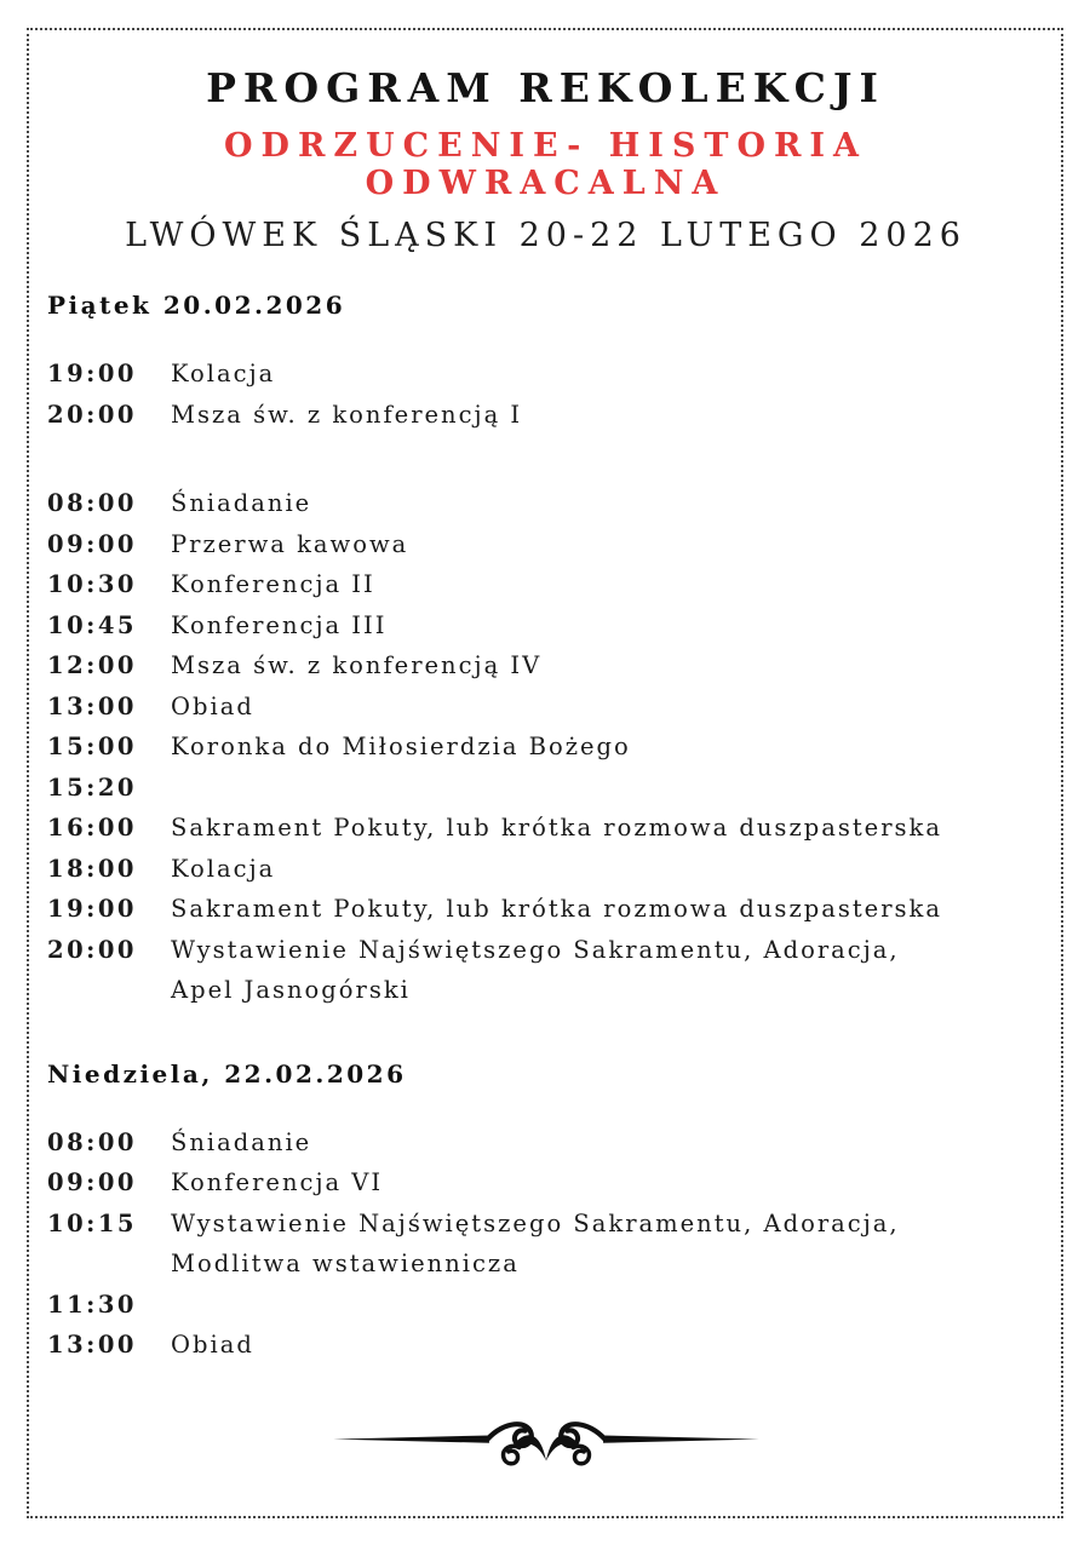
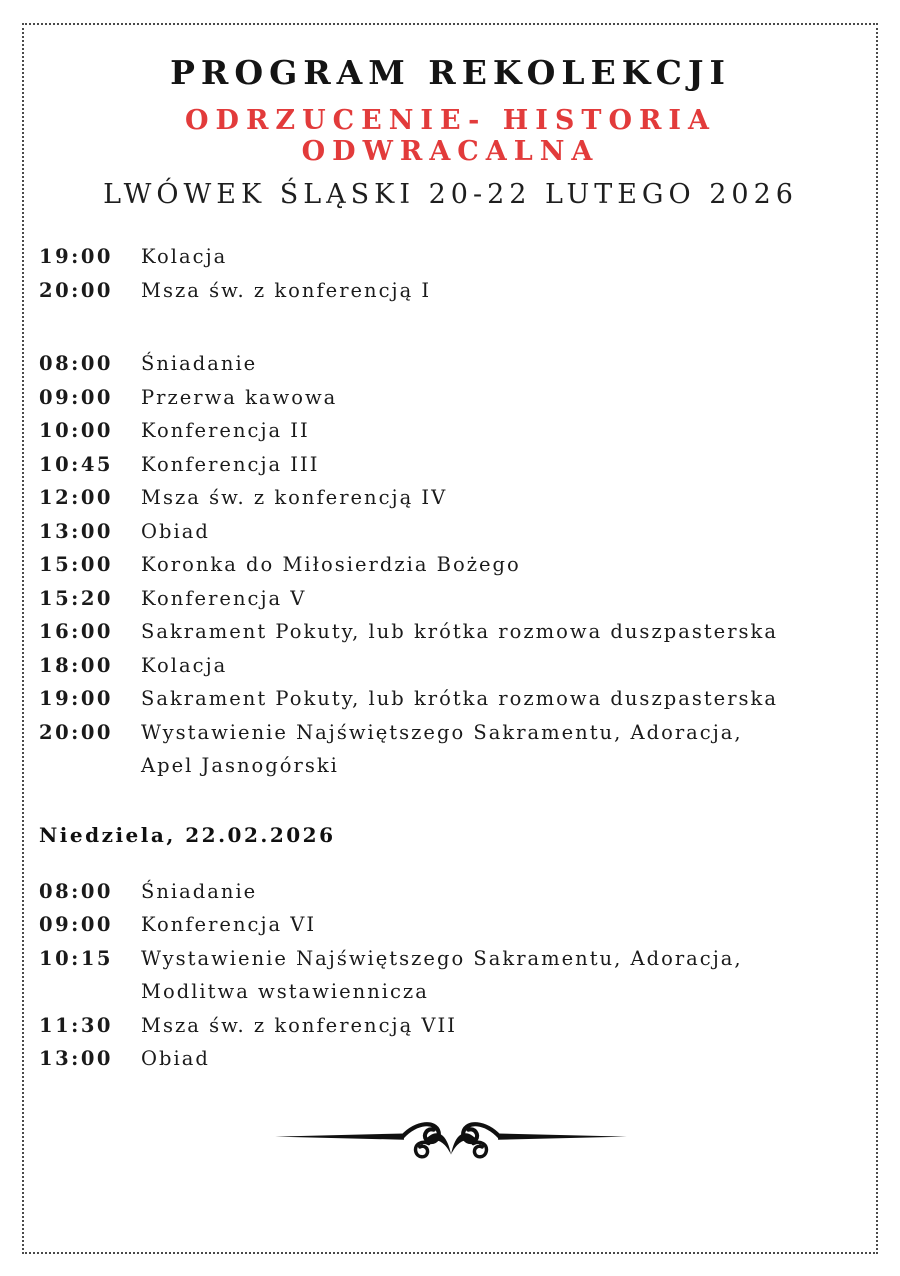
  PROGRAM REKOLEKCJI
  ODRZUCENIE- HISTORIA ODWRACALNA
  LWÓWEK ŚLĄSKI 20-22 LUTEGO 2026
- Piątek 20.02.2026
  19:00
  Kolacja
  20:00
  Msza św. z konferencją I
  08:00
  Śniadanie
  09:00
  Przerwa kawowa
- 10:30
+ 10:00
  Konferencja II
  10:45
  Konferencja III
  12:00
  Msza św. z konferencją IV
  13:00
  Obiad
  15:00
  Koronka do Miłosierdzia Bożego
  15:20
+ Konferencja V
  16:00
  Sakrament Pokuty, lub krótka rozmowa duszpasterska
  18:00
  Kolacja
  19:00
  Sakrament Pokuty, lub krótka rozmowa duszpasterska
  20:00
  Wystawienie Najświętszego Sakramentu, Adoracja,
  Apel Jasnogórski
  Niedziela, 22.02.2026
  08:00
  Śniadanie
  09:00
  Konferencja VI
  10:15
  Wystawienie Najświętszego Sakramentu, Adoracja,
  Modlitwa wstawiennicza
  11:30
+ Msza św. z konferencją VII
  13:00
  Obiad
